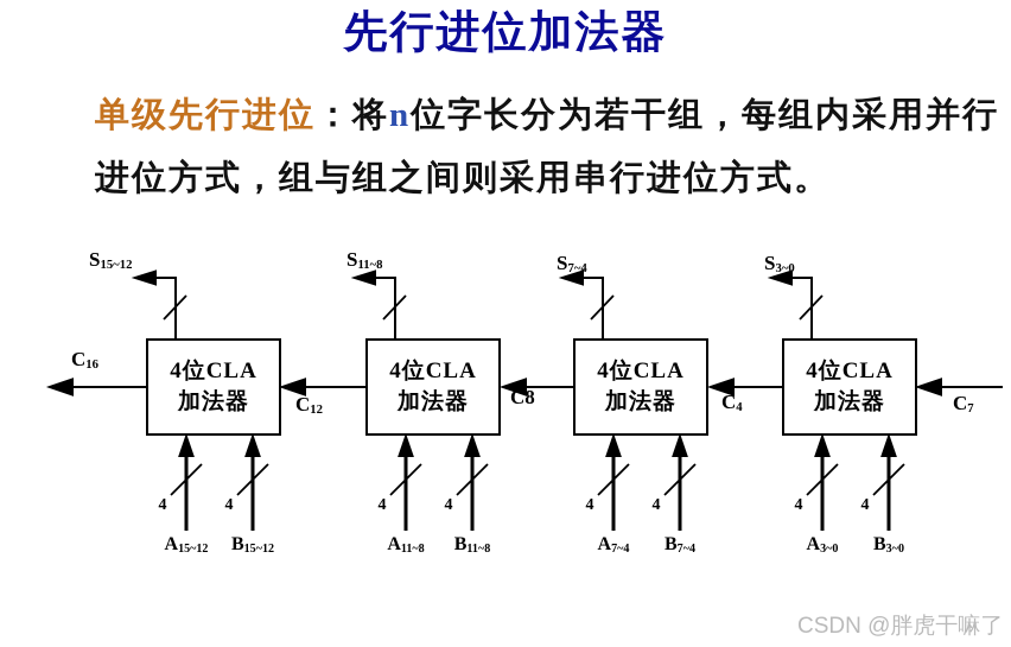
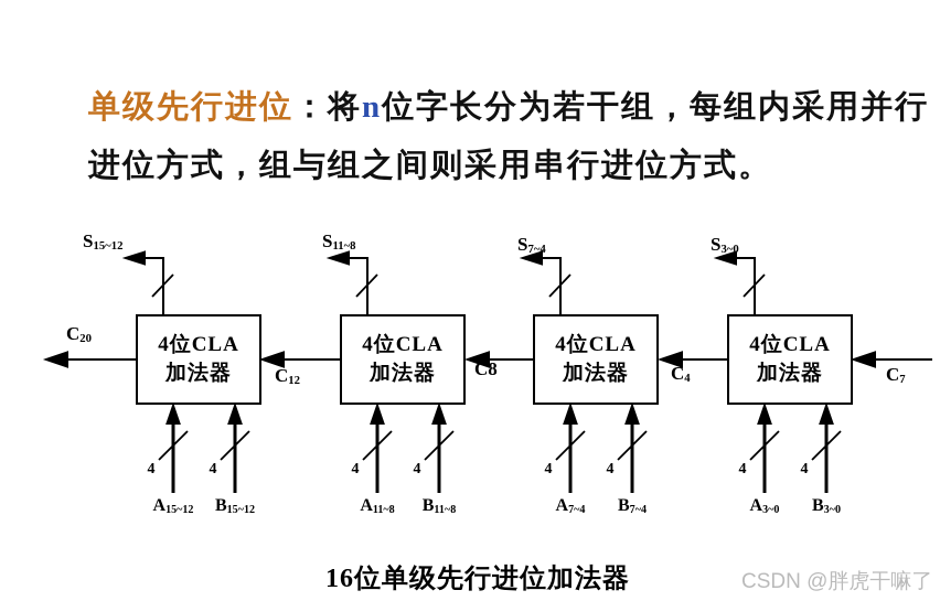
- 先行进位加法器
  单级先行进位：将n位字长分为若干组，每组内采用并行
  进位方式，组与组之间则采用串行进位方式。
  S15~12
  4位CLA
  加法器
  4
  4
  A15~12
  B15~12
  S11~8
  4位CLA
  加法器
  4
  4
  A11~8
  B11~8
  S7~4
  4位CLA
  加法器
  4
  4
  A7~4
  B7~4
  S3~0
  4位CLA
  加法器
  4
  4
  A3~0
  B3~0
- C16
+ C20
  C12
  C8
  C4
  C7
+ 16位单级先行进位加法器
  CSDN @胖虎干嘛了
